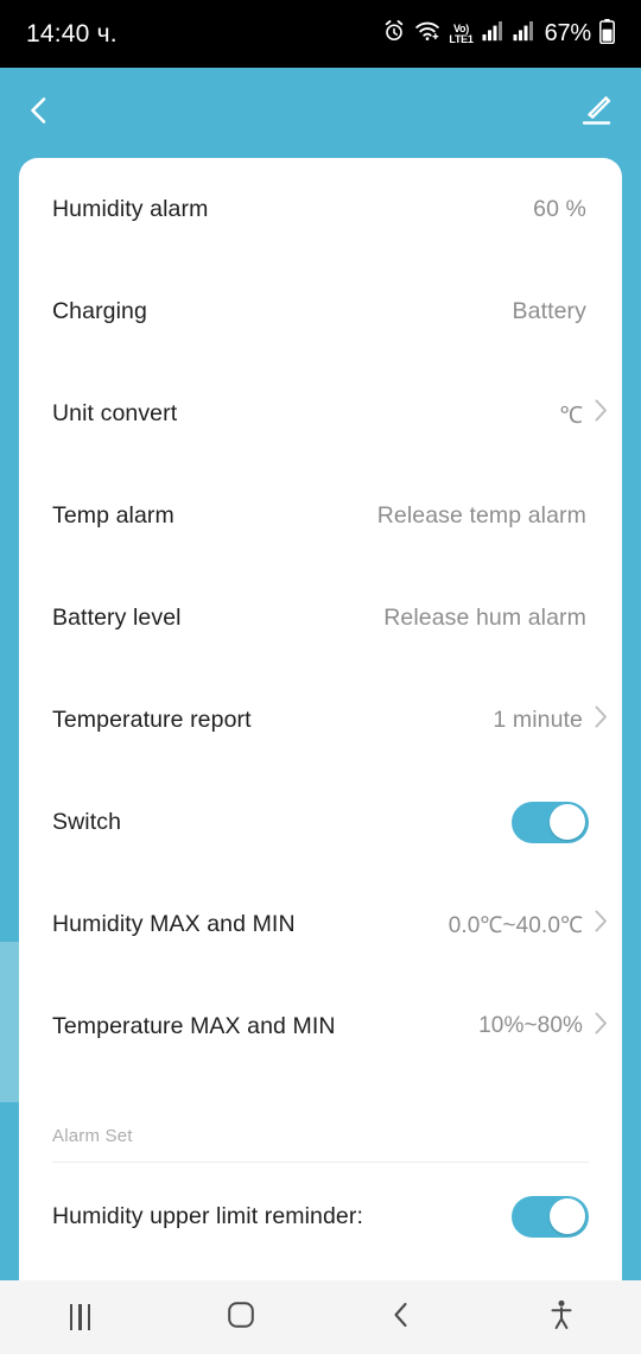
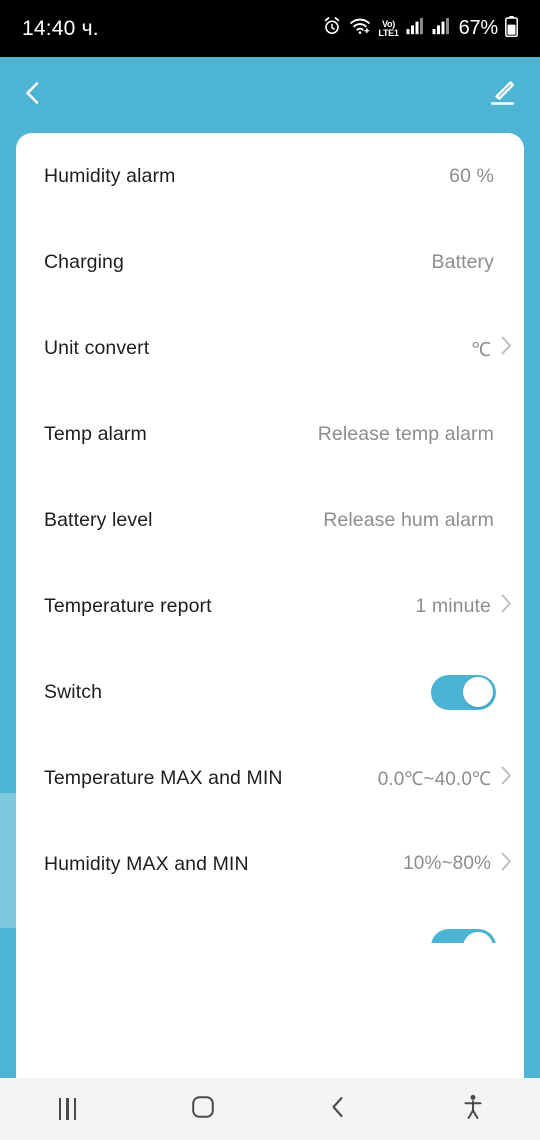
  14:40 ч.
  Vo)
  LTE1
  67%
  Humidity alarm
  60 %
  Charging
  Battery
  Unit convert
  ℃
  Temp alarm
  Release temp alarm
  Battery level
  Release hum alarm
  Temperature report
  1 minute
  Switch
- Humidity MAX and MIN
+ Temperature MAX and MIN
  0.0℃~40.0℃
- Temperature MAX and MIN
+ Humidity MAX and MIN
  10%~80%
- Alarm Set
- Humidity upper limit reminder:
